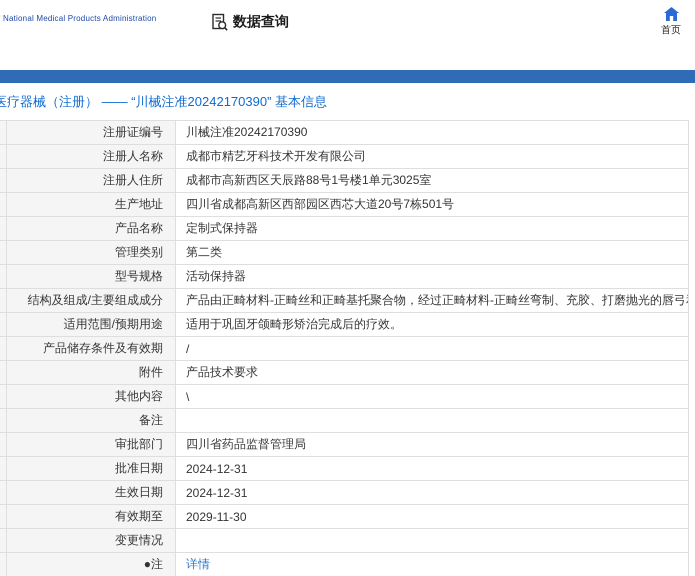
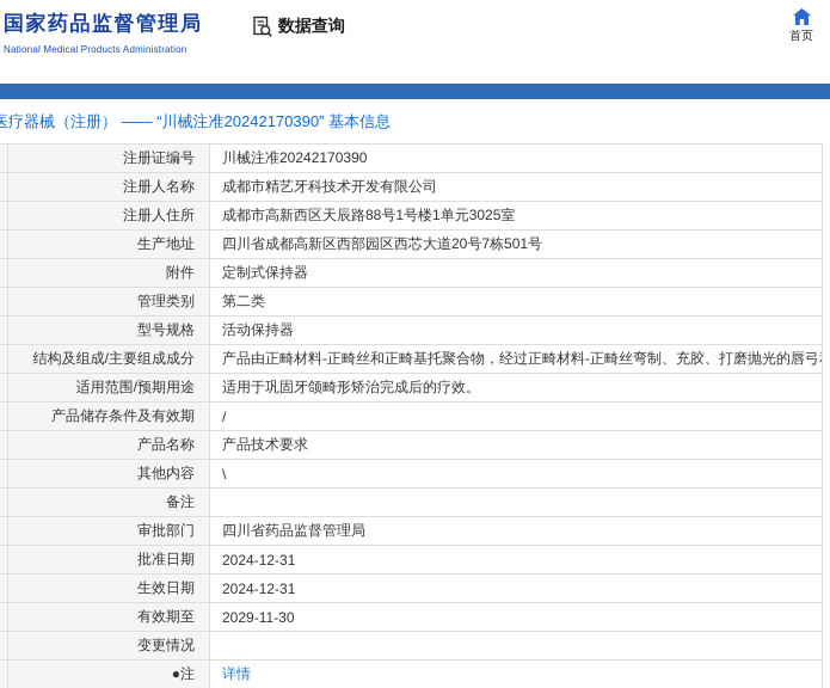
+ 国家药品监督管理局
  National Medical Products Administration
  数据查询
  首页
  医疗器械（注册） —— “川械注准20242170390” 基本信息
  	注册证编号	川械注准20242170390
  	注册人名称	成都市精艺牙科技术开发有限公司
  	注册人住所	成都市高新西区天辰路88号1号楼1单元3025室
  	生产地址	四川省成都高新区西部园区西芯大道20号7栋501号
- 	产品名称	定制式保持器
+ 	附件	定制式保持器
  	管理类别	第二类
  	型号规格	活动保持器
  	结构及组成/主要组成成分	产品由正畸材料-正畸丝和正畸基托聚合物，经过正畸材料-正畸丝弯制、充胶、打磨抛光的唇弓
  	适用范围/预期用途	适用于巩固牙颌畸形矫治完成后的疗效。
  	产品储存条件及有效期	/
- 	附件	产品技术要求
+ 	产品名称	产品技术要求
  	其他内容	\
  	备注
  	审批部门	四川省药品监督管理局
  	批准日期	2024-12-31
  	生效日期	2024-12-31
  	有效期至	2029-11-30
  	变更情况
  	●注	详情
